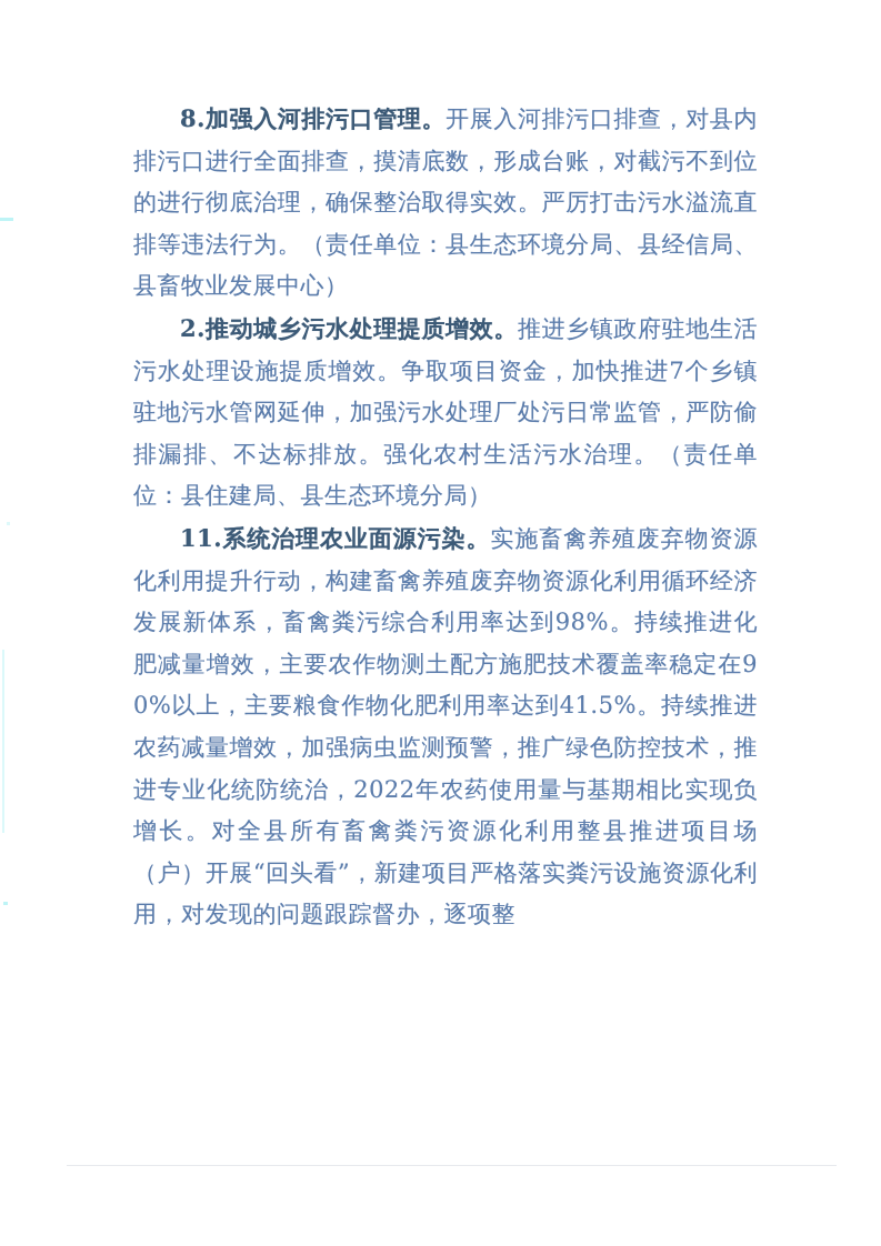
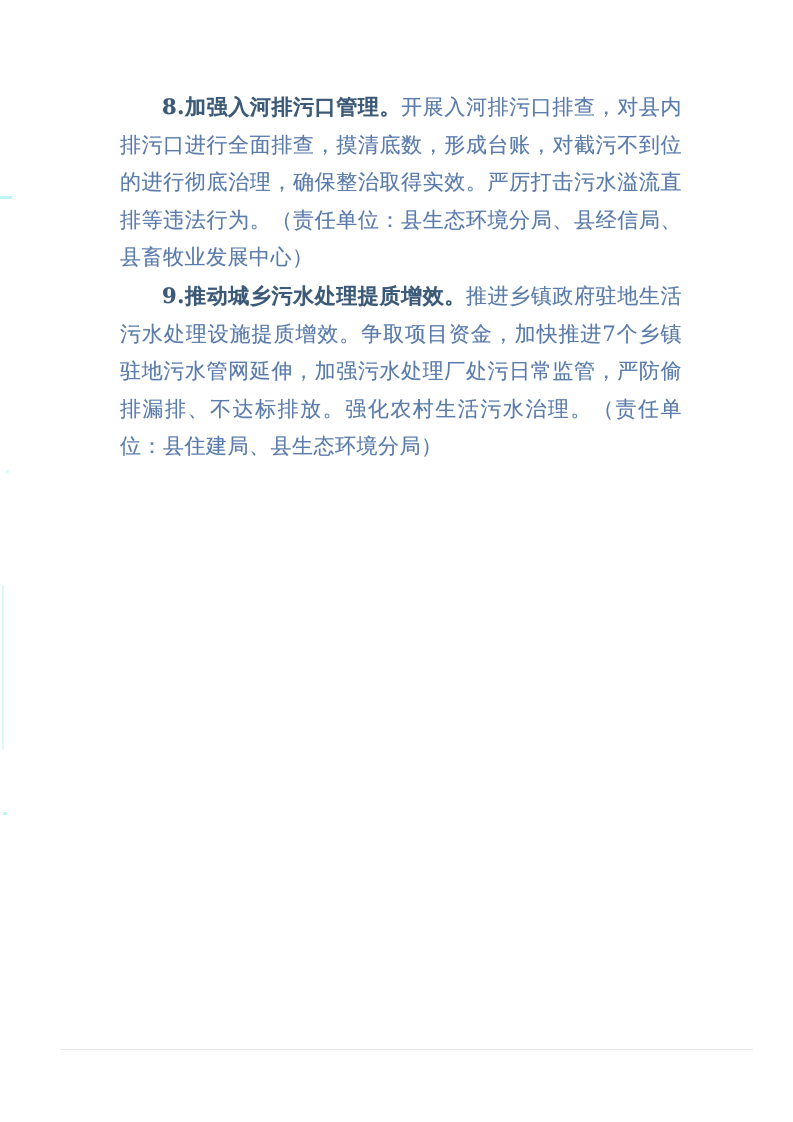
  8.加强入河排污口管理。开展入河排污口排查，对县内排污口进行全面排查，摸清底数，形成台账，对截污不到位的进行彻底治理，确保整治取得实效。严厉打击污水溢流直排等违法行为。（责任单位：县生态环境分局、县经信局、县畜牧业发展中心）
- 2.推动城乡污水处理提质增效。推进乡镇政府驻地生活污水处理设施提质增效。争取项目资金，加快推进7个乡镇驻地污水管网延伸，加强污水处理厂处污日常监管，严防偷排漏排、不达标排放。强化农村生活污水治理。（责任单位：县住建局、县生态环境分局）
+ 9.推动城乡污水处理提质增效。推进乡镇政府驻地生活污水处理设施提质增效。争取项目资金，加快推进7个乡镇驻地污水管网延伸，加强污水处理厂处污日常监管，严防偷排漏排、不达标排放。强化农村生活污水治理。（责任单位：县住建局、县生态环境分局）
- 11.系统治理农业面源污染。实施畜禽养殖废弃物资源化利用提升行动，构建畜禽养殖废弃物资源化利用循环经济发展新体系，畜禽粪污综合利用率达到98%。持续推进化肥减量增效，主要农作物测土配方施肥技术覆盖率稳定在90%以上，主要粮食作物化肥利用率达到41.5%。持续推进农药减量增效，加强病虫监测预警，推广绿色防控技术，推进专业化统防统治，2022年农药使用量与基期相比实现负增长。对全县所有畜禽粪污资源化利用整县推进项目场（户）开展“回头看”，新建项目严格落实粪污设施资源化利用，对发现的问题跟踪督办，逐项整
